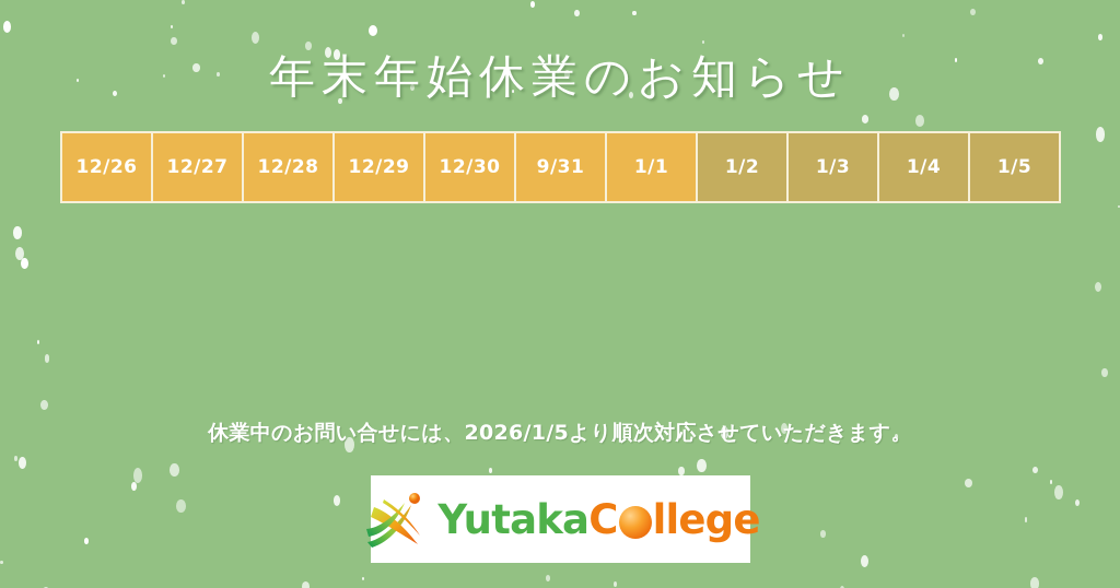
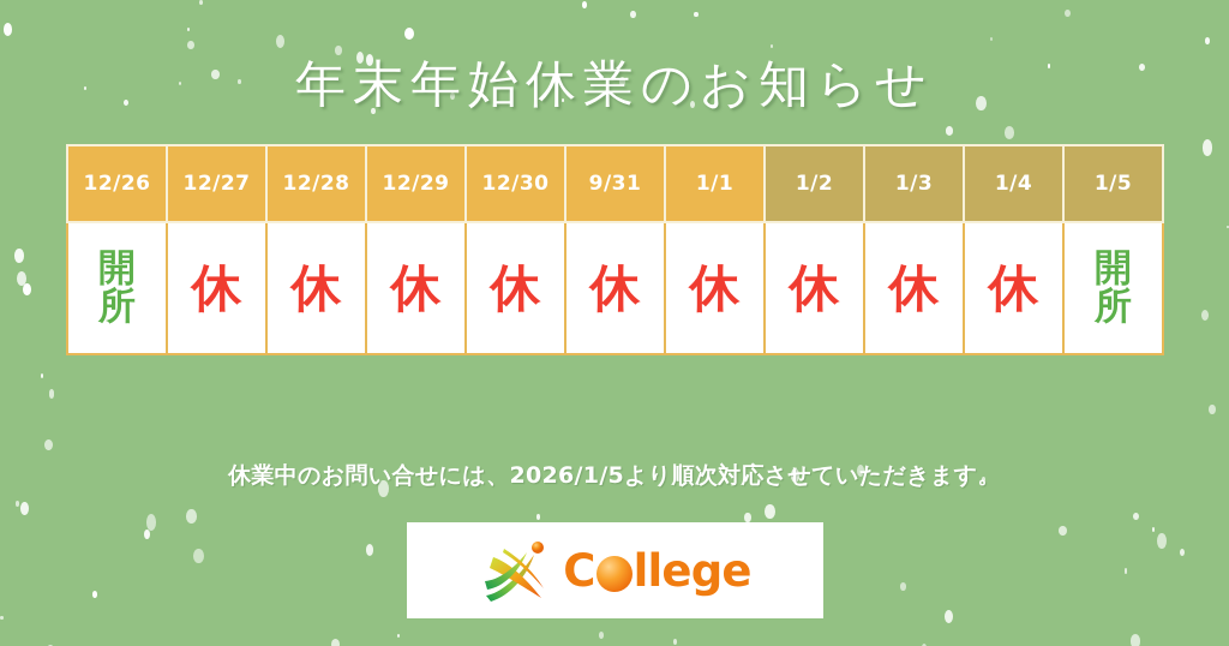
  年末年始休業のお知らせ
  12/26	12/27	12/28	12/29	12/30	9/31	1/1	1/2	1/3	1/4	1/5
+ 開所	休	休	休	休	休	休	休	休	休	開所
  休業中のお問い合せには、2026/1/5より順次対応させていただきます。
- Yutaka
  C
  llege
